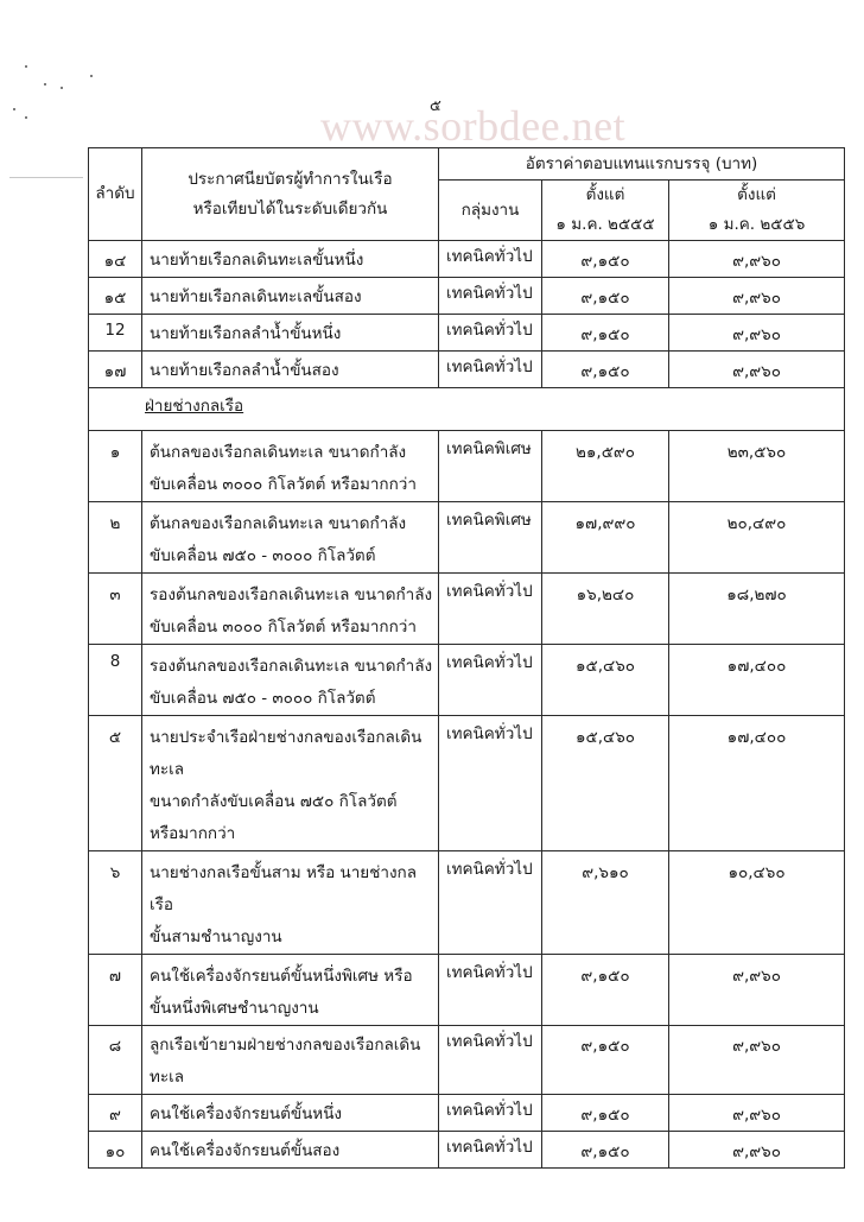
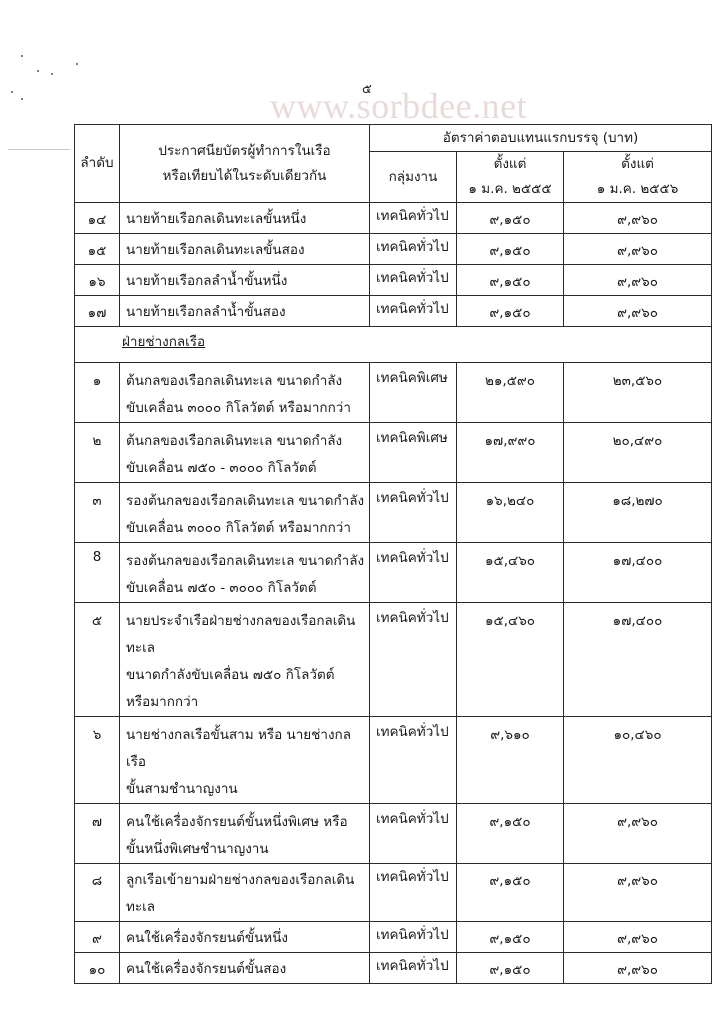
  ๕
  www.sorbdee.net
  ลำดับ	ประกาศนียบัตรผู้ทำการในเรือ หรือเทียบได้ในระดับเดียวกัน	อัตราค่าตอบแทนแรกบรรจุ (บาท)
  กลุ่มงาน	ตั้งแต่ ๑ ม.ค. ๒๕๕๕	ตั้งแต่ ๑ ม.ค. ๒๕๕๖
  ๑๔	นายท้ายเรือกลเดินทะเลขั้นหนึ่ง	เทคนิคทั่วไป	๙,๑๕๐	๙,๙๖๐
  ๑๕	นายท้ายเรือกลเดินทะเลขั้นสอง	เทคนิคทั่วไป	๙,๑๕๐	๙,๙๖๐
- 12	นายท้ายเรือกลลำน้ำขั้นหนึ่ง	เทคนิคทั่วไป	๙,๑๕๐	๙,๙๖๐
+ ๑๖	นายท้ายเรือกลลำน้ำขั้นหนึ่ง	เทคนิคทั่วไป	๙,๑๕๐	๙,๙๖๐
  ๑๗	นายท้ายเรือกลลำน้ำขั้นสอง	เทคนิคทั่วไป	๙,๑๕๐	๙,๙๖๐
  ฝ่ายช่างกลเรือ
  ๑	ต้นกลของเรือกลเดินทะเล ขนาดกำลังขับเคลื่อน ๓๐๐๐ กิโลวัตต์ หรือมากกว่า	เทคนิคพิเศษ	๒๑,๕๙๐	๒๓,๕๖๐
  ๒	ต้นกลของเรือกลเดินทะเล ขนาดกำลังขับเคลื่อน ๗๕๐ - ๓๐๐๐ กิโลวัตต์	เทคนิคพิเศษ	๑๗,๙๙๐	๒๐,๔๙๐
  ๓	รองต้นกลของเรือกลเดินทะเล ขนาดกำลังขับเคลื่อน ๓๐๐๐ กิโลวัตต์ หรือมากกว่า	เทคนิคทั่วไป	๑๖,๒๔๐	๑๘,๒๗๐
  8	รองต้นกลของเรือกลเดินทะเล ขนาดกำลังขับเคลื่อน ๗๕๐ - ๓๐๐๐ กิโลวัตต์	เทคนิคทั่วไป	๑๕,๔๖๐	๑๗,๔๐๐
  ๕	นายประจำเรือฝ่ายช่างกลของเรือกลเดินทะเลขนาดกำลังขับเคลื่อน ๗๕๐ กิโลวัตต์หรือมากกว่า	เทคนิคทั่วไป	๑๕,๔๖๐	๑๗,๔๐๐
  ๖	นายช่างกลเรือขั้นสาม หรือ นายช่างกลเรือขั้นสามชำนาญงาน	เทคนิคทั่วไป	๙,๖๑๐	๑๐,๔๖๐
  ๗	คนใช้เครื่องจักรยนต์ขั้นหนึ่งพิเศษ หรือขั้นหนึ่งพิเศษชำนาญงาน	เทคนิคทั่วไป	๙,๑๕๐	๙,๙๖๐
  ๘	ลูกเรือเข้ายามฝ่ายช่างกลของเรือกลเดินทะเล	เทคนิคทั่วไป	๙,๑๕๐	๙,๙๖๐
  ๙	คนใช้เครื่องจักรยนต์ขั้นหนึ่ง	เทคนิคทั่วไป	๙,๑๕๐	๙,๙๖๐
  ๑๐	คนใช้เครื่องจักรยนต์ขั้นสอง	เทคนิคทั่วไป	๙,๑๕๐	๙,๙๖๐
